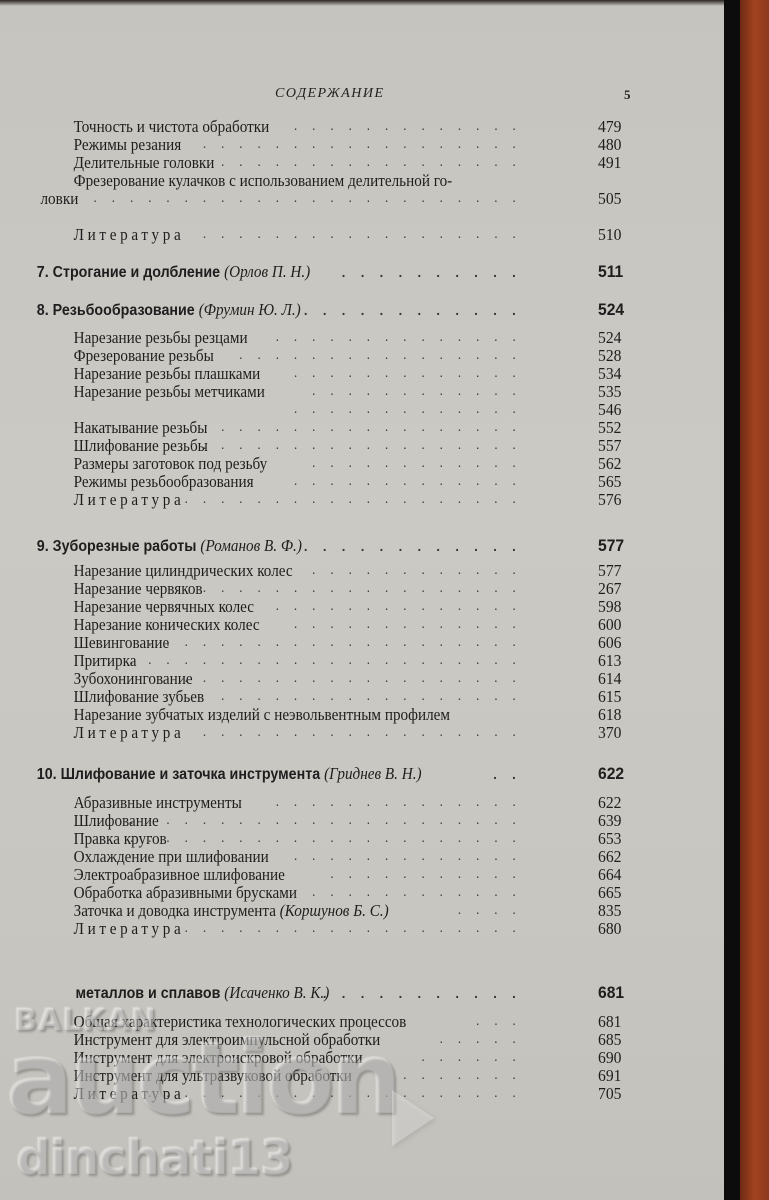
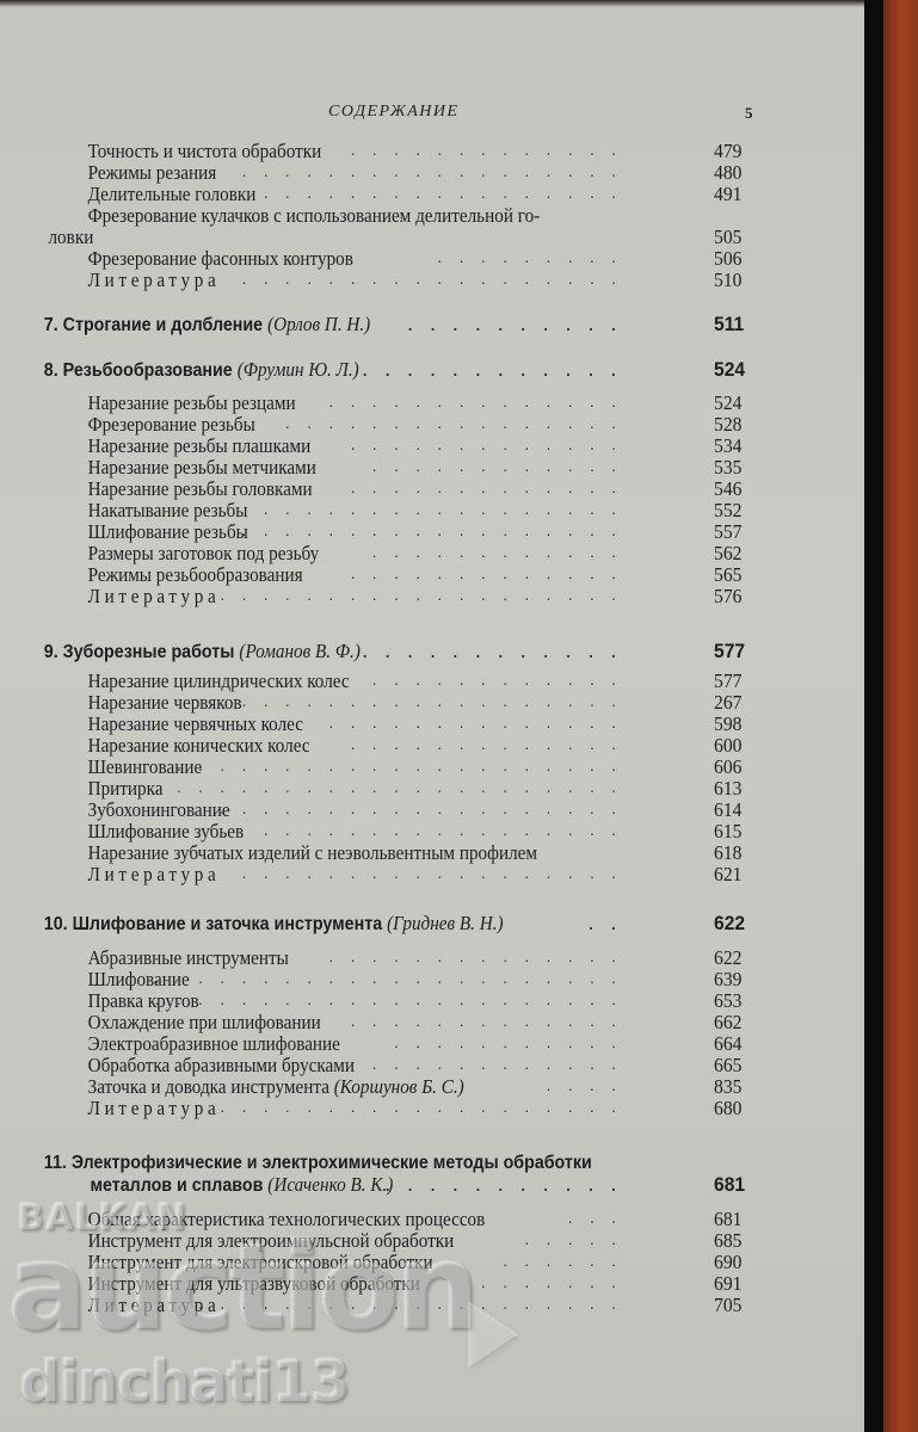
  СОДЕРЖАНИЕ
  5
  Точность и чистота обработки
  . . . . . . . . . . . . .
  479
  Режимы резания
  . . . . . . . . . . . . . . . . . .
  480
  Делительные головки
  . . . . . . . . . . . . . . . . .
  491
  Фрезерование кулачков с использованием делительной го-
  ловки
- . . . . . . . . . . . . . . . . . . . . . . . .
  505
+ Фрезерование фасонных контуров
+ . . . . . . . . .
+ 506
  Литература
  . . . . . . . . . . . . . . . . . .
  510
  7. Строгание и долбление (Орлов П. Н.)
  . . . . . . . . . .
  511
  8. Резьбообразование (Фрумин Ю. Л.)
  . . . . . . . . . . . .
  524
  Нарезание резьбы резцами
  . . . . . . . . . . . . . .
  524
  Фрезерование резьбы
  . . . . . . . . . . . . . . . .
  528
  Нарезание резьбы плашками
  . . . . . . . . . . . . .
  534
  Нарезание резьбы метчиками
  . . . . . . . . . . . .
  535
+ Нарезание резьбы головками
  . . . . . . . . . . . . .
  546
  Накатывание резьбы
  . . . . . . . . . . . . . . . . .
  552
  Шлифование резьбы
  . . . . . . . . . . . . . . . . . .
  557
  Размеры заготовок под резьбу
  . . . . . . . . . . . .
  562
  Режимы резьбообразования
  . . . . . . . . . . . . .
  565
  Литература
  . . . . . . . . . . . . . . . . . . .
  576
  9. Зуборезные работы (Романов В. Ф.)
  . . . . . . . . . . . .
  577
  Нарезание цилиндрических колес
  . . . . . . . . . . . .
  577
  Нарезание червяков
  . . . . . . . . . . . . . . . . . .
  267
  Нарезание червячных колес
  . . . . . . . . . . . . . .
  598
  Нарезание конических колес
  . . . . . . . . . . . . .
  600
  Шевингование
  . . . . . . . . . . . . . . . . . . . . .
  606
  Притирка
  . . . . . . . . . . . . . . . . . . . . . . .
  613
  Зубохонингование
  . . . . . . . . . . . . . . . . . . .
  614
  Шлифование зубьев
  . . . . . . . . . . . . . . . . .
  615
  Нарезание зубчатых изделий с неэвольвентным профилем
  618
  Литература
  . . . . . . . . . . . . . . . . . .
- 370
+ 621
  10. Шлифование и заточка инструмента (Гриднев В. Н.)
  . .
  622
  Абразивные инструменты
  . . . . . . . . . . . . . .
  622
  Шлифование
  . . . . . . . . . . . . . . . . . . . . . .
  639
  Правка кругов
  . . . . . . . . . . . . . . . . . . . . . .
  653
  Охлаждение при шлифовании
  . . . . . . . . . . . . .
  662
  Электроабразивное шлифование
  . . . . . . . . . . .
  664
  Обработка абразивными брусками
  . . . . . . . . . . . .
  665
  Заточка и доводка инструмента (Коршунов Б. С.)
  . . . .
  835
  Литература
  . . . . . . . . . . . . . . . . . . .
  680
+ 11. Электрофизические и электрохимические методы обработки
  металлов и сплавов (Исаченко В. К.)
  . . . . . . . . . . .
  681
  Общая характеристика технологических процессов
  . . .
  681
  Инструмент для электроимпульсной обработки
  . . . . .
  685
  Инструмент для электроискровой обработки
  . . . . . .
  690
  Инструмент для ультразвуковой обработки
  . . . . . . .
  691
  Литература
  . . . . . . . . . . . . . . . . . . . . .
  705
  BALKAN
  auction
  dinchati13
